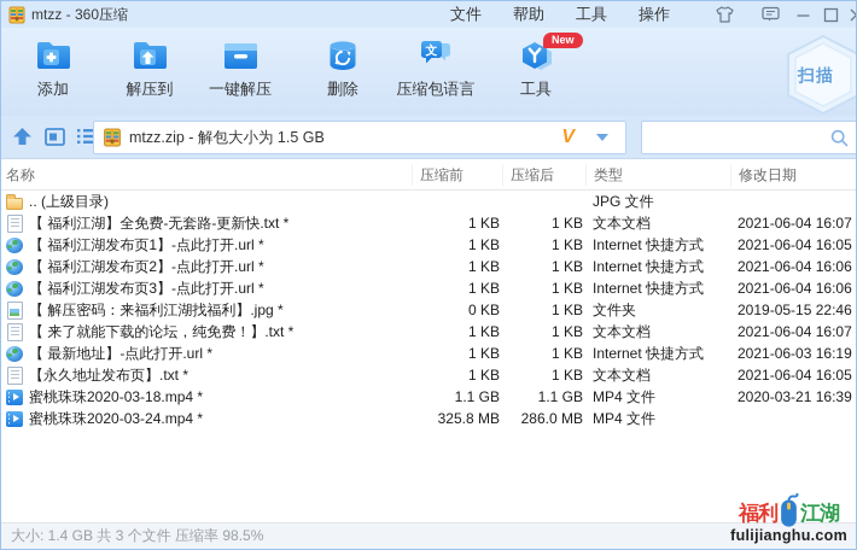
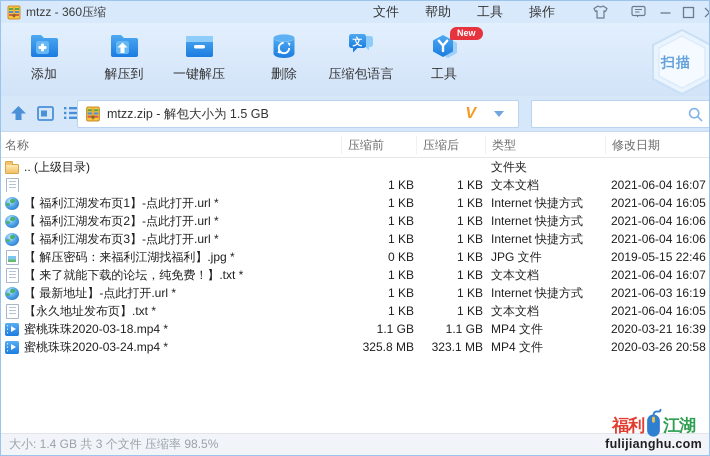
  mtzz - 360压缩
  文件
  帮助
  工具
  操作
  添加
  解压到
  一键解压
  删除
  文
  压缩包语言
  工具
  New
  扫描
  mtzz.zip - 解包大小为 1.5 GB
  V
  名称
  压缩前
  压缩后
  类型
  修改日期
  .. (上级目录)
- JPG 文件
+ 文件夹
- 【 福利江湖】全免费-无套路-更新快.txt *
  1 KB
  1 KB
  文本文档
  2021-06-04 16:07
  【 福利江湖发布页1】-点此打开.url *
  1 KB
  1 KB
  Internet 快捷方式
  2021-06-04 16:05
  【 福利江湖发布页2】-点此打开.url *
  1 KB
  1 KB
  Internet 快捷方式
  2021-06-04 16:06
  【 福利江湖发布页3】-点此打开.url *
  1 KB
  1 KB
  Internet 快捷方式
  2021-06-04 16:06
  【 解压密码：来福利江湖找福利】.jpg *
  0 KB
  1 KB
- 文件夹
+ JPG 文件
  2019-05-15 22:46
  【 来了就能下载的论坛，纯免费！】.txt *
  1 KB
  1 KB
  文本文档
  2021-06-04 16:07
  【 最新地址】-点此打开.url *
  1 KB
  1 KB
  Internet 快捷方式
  2021-06-03 16:19
  【永久地址发布页】.txt *
  1 KB
  1 KB
  文本文档
  2021-06-04 16:05
  蜜桃珠珠2020-03-18.mp4 *
  1.1 GB
  1.1 GB
  MP4 文件
  2020-03-21 16:39
  蜜桃珠珠2020-03-24.mp4 *
  325.8 MB
- 286.0 MB
+ 323.1 MB
  MP4 文件
+ 2020-03-26 20:58
  大小: 1.4 GB 共 3 个文件 压缩率 98.5%
  福利
  江湖
  fulijianghu.com
